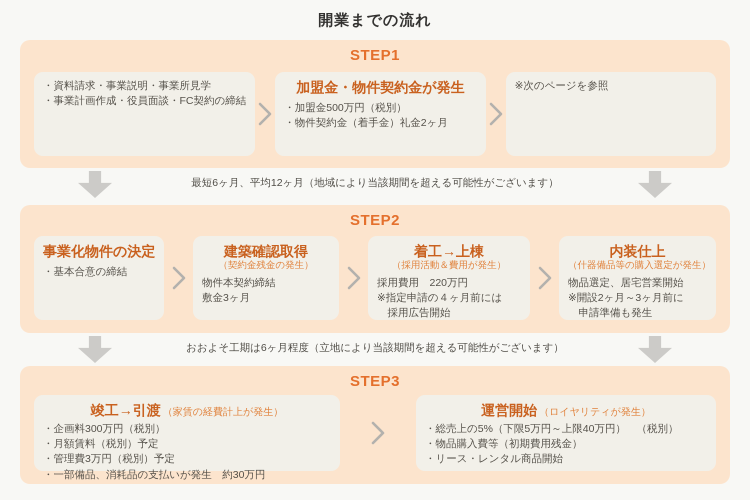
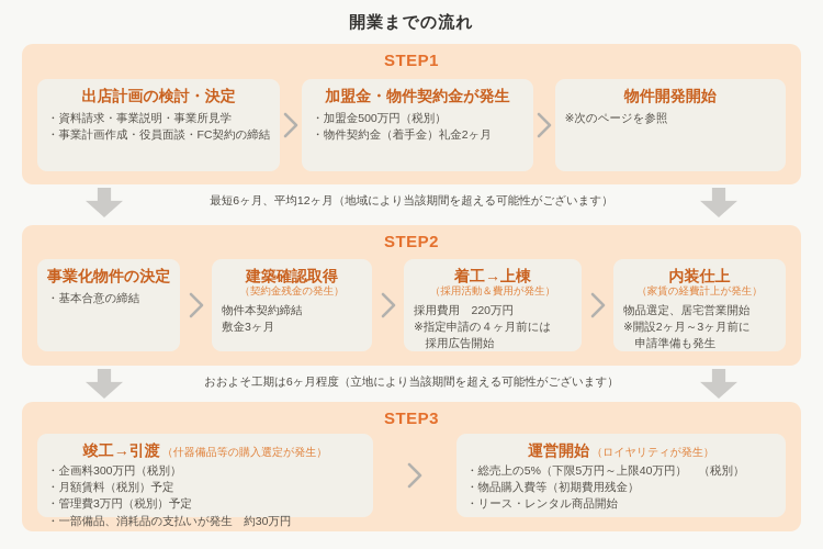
  開業までの流れ
  STEP1
+ 出店計画の検討・決定
  ・資料請求・事業説明・事業所見学
  ・事業計画作成・役員面談・FC契約の締結
  加盟金・物件契約金が発生
  ・加盟金500万円（税別）
  ・物件契約金（着手金）礼金2ヶ月
+ 物件開発開始
  ※次のページを参照
  最短6ヶ月、平均12ヶ月（地域により当該期間を超える可能性がございます）
  STEP2
  事業化物件の決定
  ・基本合意の締結
  建築確認取得
  （契約金残金の発生）
  物件本契約締結
  敷金3ヶ月
  着工→上棟
  （採用活動＆費用が発生）
  採用費用 220万円
  ※指定申請の４ヶ月前には
  採用広告開始
  内装仕上
- （什器備品等の購入選定が発生）
+ （家賃の経費計上が発生）
  物品選定、居宅営業開始
  ※開設2ヶ月～3ヶ月前に
  申請準備も発生
  おおよそ工期は6ヶ月程度（立地により当該期間を超える可能性がございます）
  STEP3
- 竣工→引渡 （家賃の経費計上が発生）
+ 竣工→引渡 （什器備品等の購入選定が発生）
  ・企画料300万円（税別）
  ・月額賃料（税別）予定
  ・管理費3万円（税別）予定
  ・一部備品、消耗品の支払いが発生 約30万円
  運営開始 （ロイヤリティが発生）
  ・総売上の5%（下限5万円～上限40万円） （税別）
  ・物品購入費等（初期費用残金）
  ・リース・レンタル商品開始
